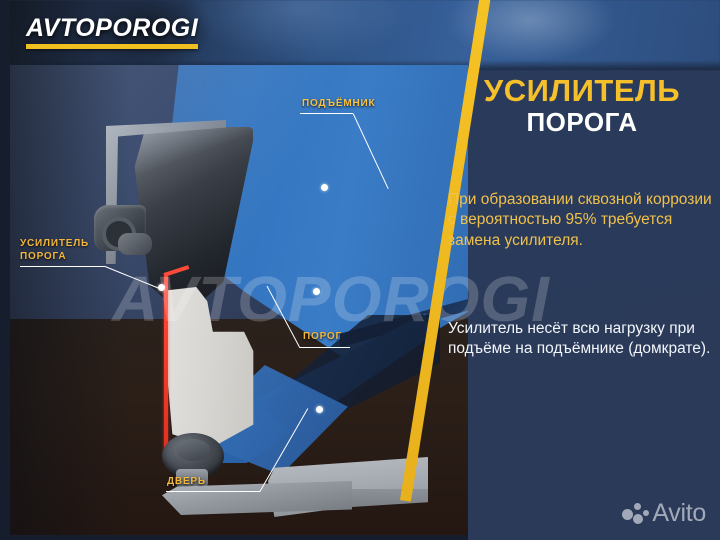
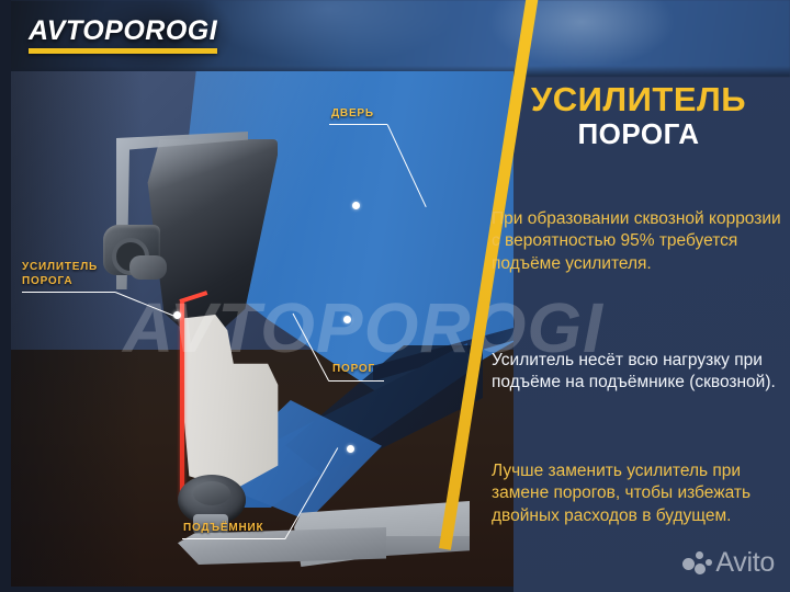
- ПОДЪЁМНИК
+ ДВЕРЬ
  УСИЛИТЕЛЬ
  ПОРОГА
  ПОРОГ
- ДВЕРЬ
+ ПОДЪЁМНИК
  AVTOPOROGI
  УСИЛИТЕЛЬ
  ПОРОГА
- При образовании сквозной коррозии с вероятностью 95% требуется замена усилителя.
+ При образовании сквозной коррозии с вероятностью 95% требуется подъёме усилителя.
- Усилитель несёт всю нагрузку при подъёме на подъёмнике (домкрате).
+ Усилитель несёт всю нагрузку при подъёме на подъёмнике (сквозной).
+ Лучше заменить усилитель при замене порогов, чтобы избежать двойных расходов в будущем.
  AVTOPOROGI
  Avito
